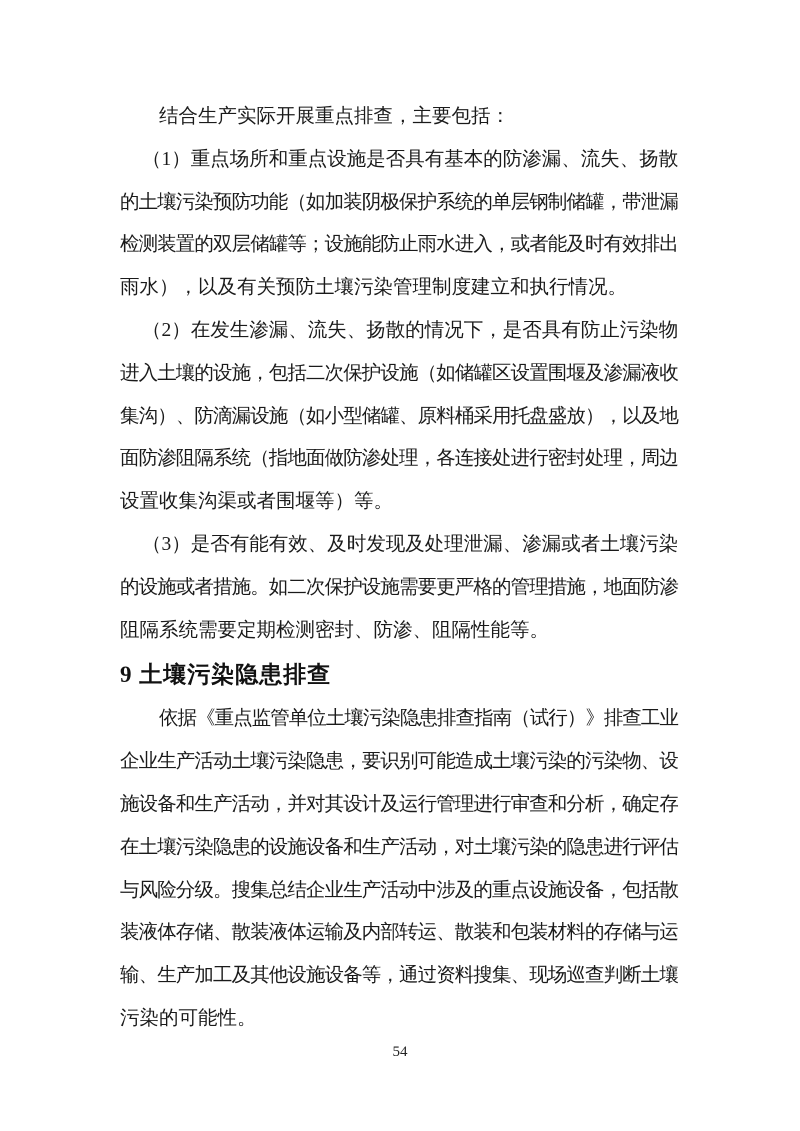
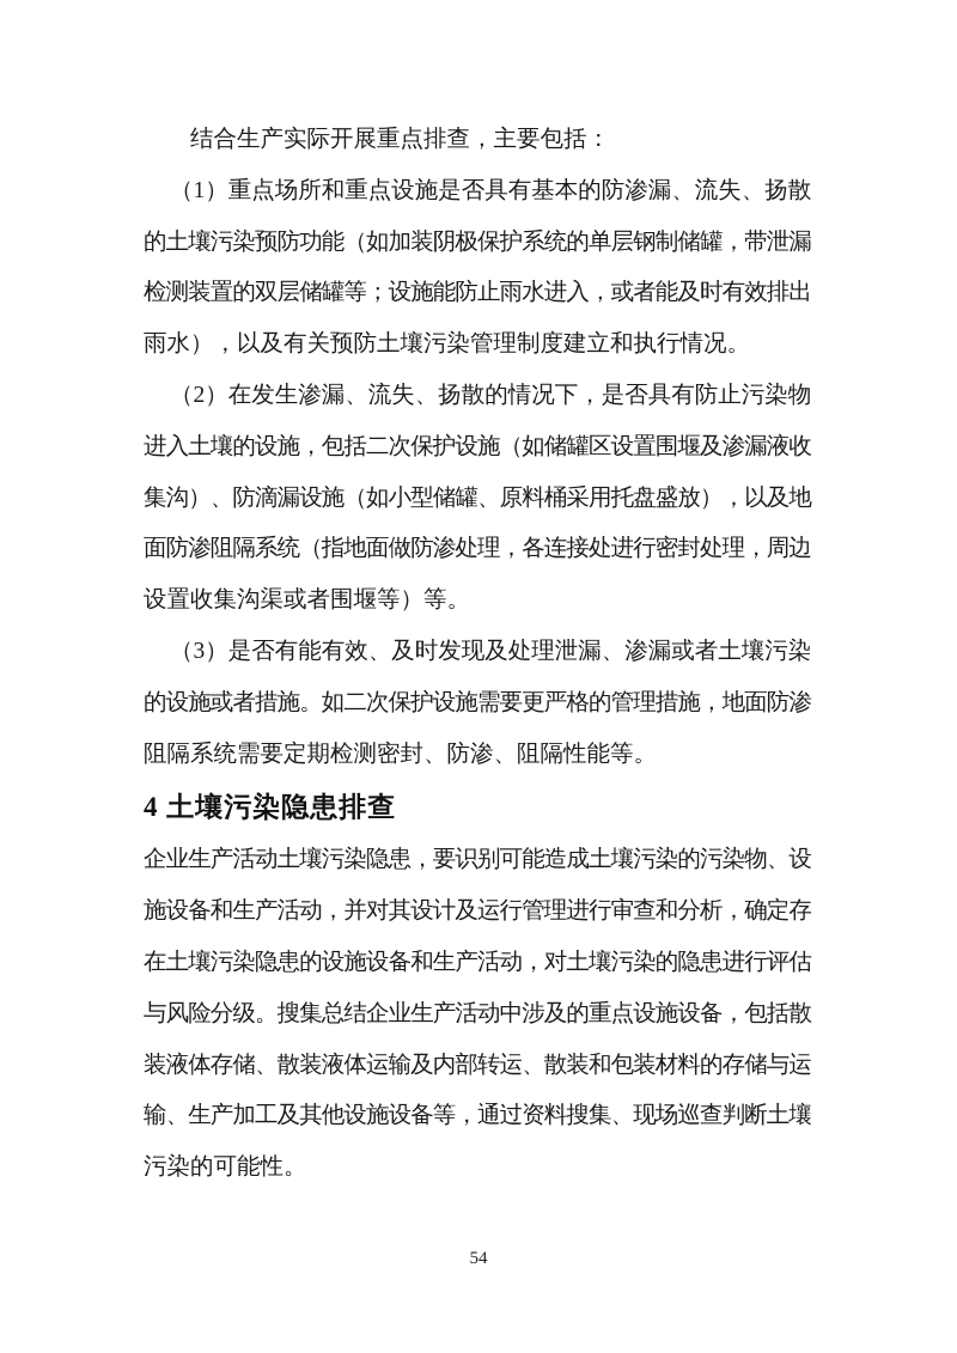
  结合生产实际开展重点排查，主要包括：
  （1）重点场所和重点设施是否具有基本的防渗漏、流失、扬散
  的土壤污染预防功能（如加装阴极保护系统的单层钢制储罐，带泄漏
  检测装置的双层储罐等；设施能防止雨水进入，或者能及时有效排出
  雨水），以及有关预防土壤污染管理制度建立和执行情况。
  （2）在发生渗漏、流失、扬散的情况下，是否具有防止污染物
  进入土壤的设施，包括二次保护设施（如储罐区设置围堰及渗漏液收
  集沟）、防滴漏设施（如小型储罐、原料桶采用托盘盛放），以及地
  面防渗阻隔系统（指地面做防渗处理，各连接处进行密封处理，周边
  设置收集沟渠或者围堰等）等。
  （3）是否有能有效、及时发现及处理泄漏、渗漏或者土壤污染
  的设施或者措施。如二次保护设施需要更严格的管理措施，地面防渗
  阻隔系统需要定期检测密封、防渗、阻隔性能等。
- 9 土壤污染隐患排查
+ 4 土壤污染隐患排查
- 依据《重点监管单位土壤污染隐患排查指南（试行）》排查工业
  企业生产活动土壤污染隐患，要识别可能造成土壤污染的污染物、设
  施设备和生产活动，并对其设计及运行管理进行审查和分析，确定存
  在土壤污染隐患的设施设备和生产活动，对土壤污染的隐患进行评估
  与风险分级。搜集总结企业生产活动中涉及的重点设施设备，包括散
  装液体存储、散装液体运输及内部转运、散装和包装材料的存储与运
  输、生产加工及其他设施设备等，通过资料搜集、现场巡查判断土壤
  污染的可能性。
  54
